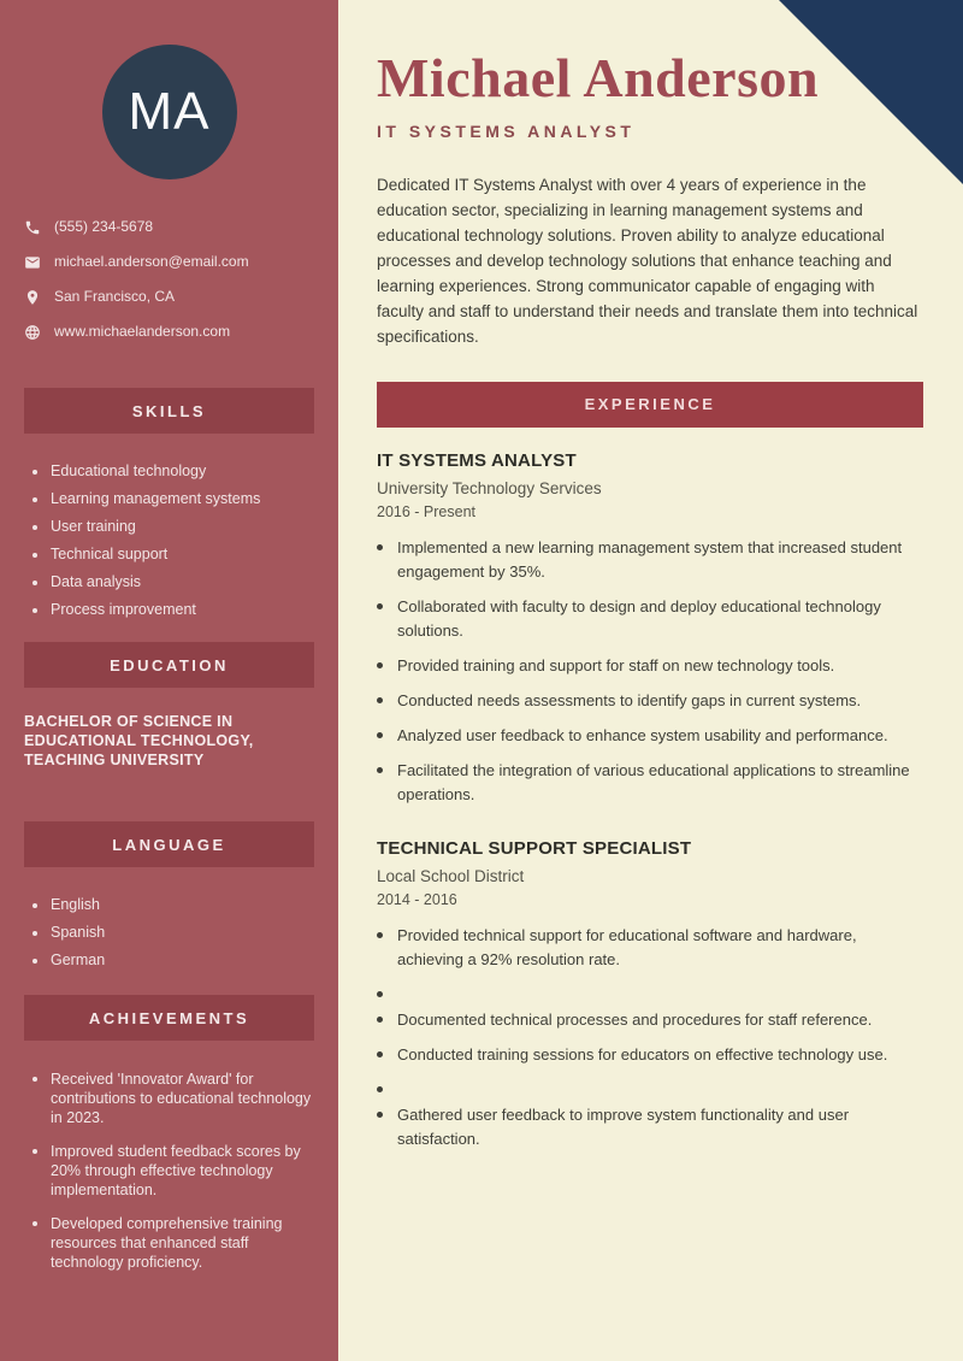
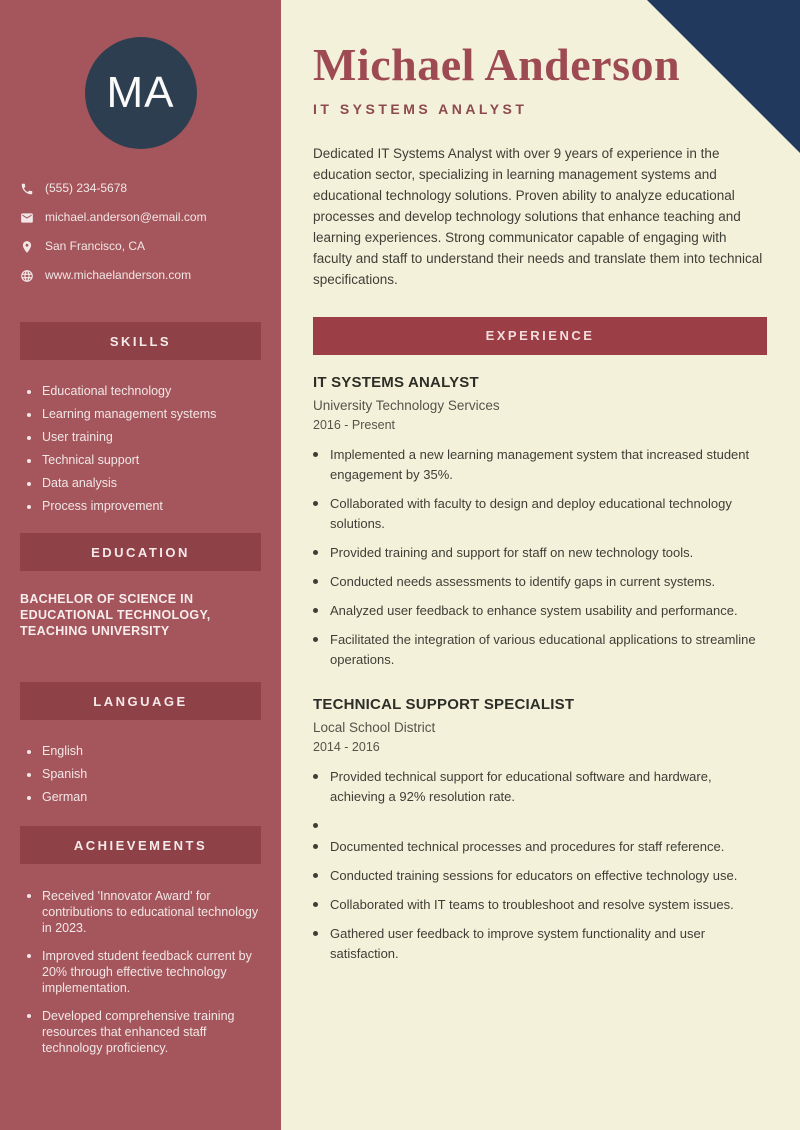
  MA
  (555) 234-5678
  michael.anderson@email.com
  San Francisco, CA
  www.michaelanderson.com
  SKILLS
  Educational technology
  Learning management systems
  User training
  Technical support
  Data analysis
  Process improvement
  EDUCATION
  BACHELOR OF SCIENCE IN EDUCATIONAL TECHNOLOGY, TEACHING UNIVERSITY
  LANGUAGE
  English
  Spanish
  German
  ACHIEVEMENTS
  Received 'Innovator Award' for contributions to educational technology in 2023.
- Improved student feedback scores by 20% through effective technology implementation.
+ Improved student feedback current by 20% through effective technology implementation.
  Developed comprehensive training resources that enhanced staff technology proficiency.
  Michael Anderson
  IT SYSTEMS ANALYST
- Dedicated IT Systems Analyst with over 4 years of experience in the education sector, specializing in learning management systems and educational technology solutions. Proven ability to analyze educational processes and develop technology solutions that enhance teaching and learning experiences. Strong communicator capable of engaging with faculty and staff to understand their needs and translate them into technical specifications.
+ Dedicated IT Systems Analyst with over 9 years of experience in the education sector, specializing in learning management systems and educational technology solutions. Proven ability to analyze educational processes and develop technology solutions that enhance teaching and learning experiences. Strong communicator capable of engaging with faculty and staff to understand their needs and translate them into technical specifications.
  EXPERIENCE
  IT SYSTEMS ANALYST
  University Technology Services
  2016 - Present
  Implemented a new learning management system that increased student engagement by 35%.
  Collaborated with faculty to design and deploy educational technology solutions.
  Provided training and support for staff on new technology tools.
  Conducted needs assessments to identify gaps in current systems.
  Analyzed user feedback to enhance system usability and performance.
  Facilitated the integration of various educational applications to streamline operations.
  TECHNICAL SUPPORT SPECIALIST
  Local School District
  2014 - 2016
  Provided technical support for educational software and hardware, achieving a 92% resolution rate.
  Documented technical processes and procedures for staff reference.
  Conducted training sessions for educators on effective technology use.
+ Collaborated with IT teams to troubleshoot and resolve system issues.
  Gathered user feedback to improve system functionality and user satisfaction.
